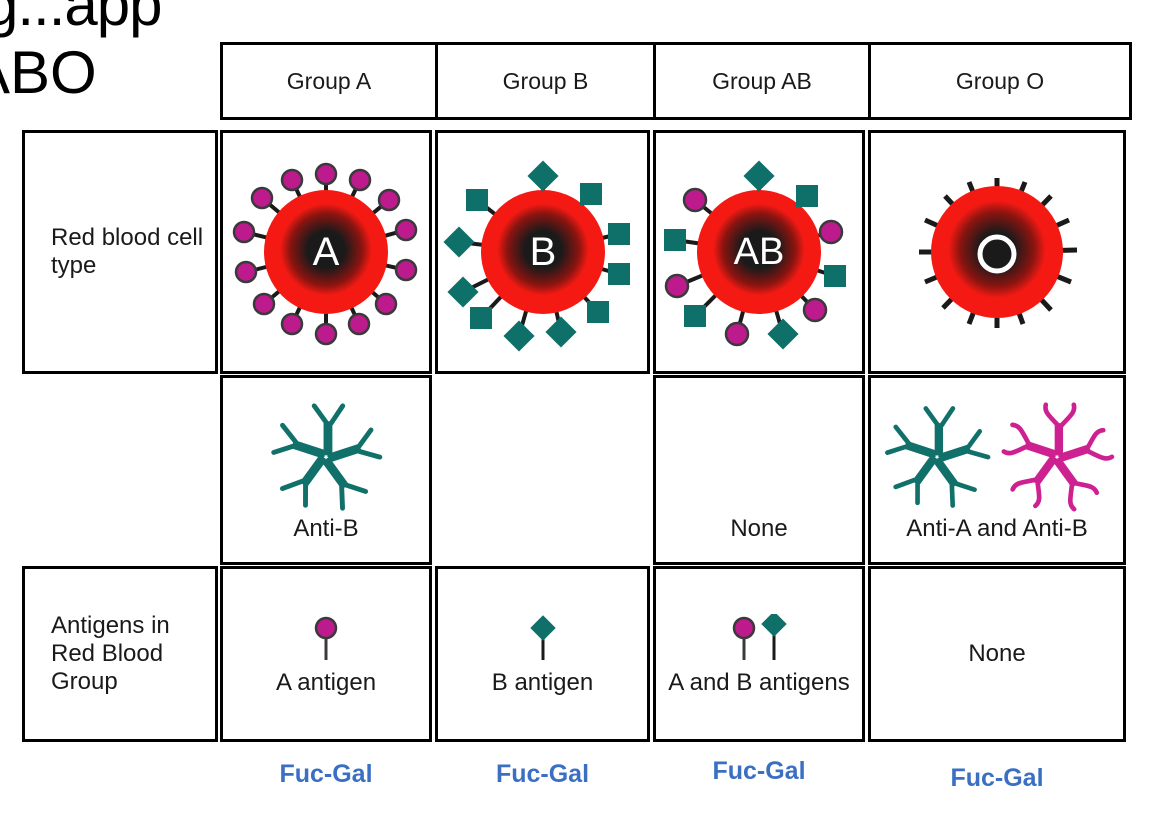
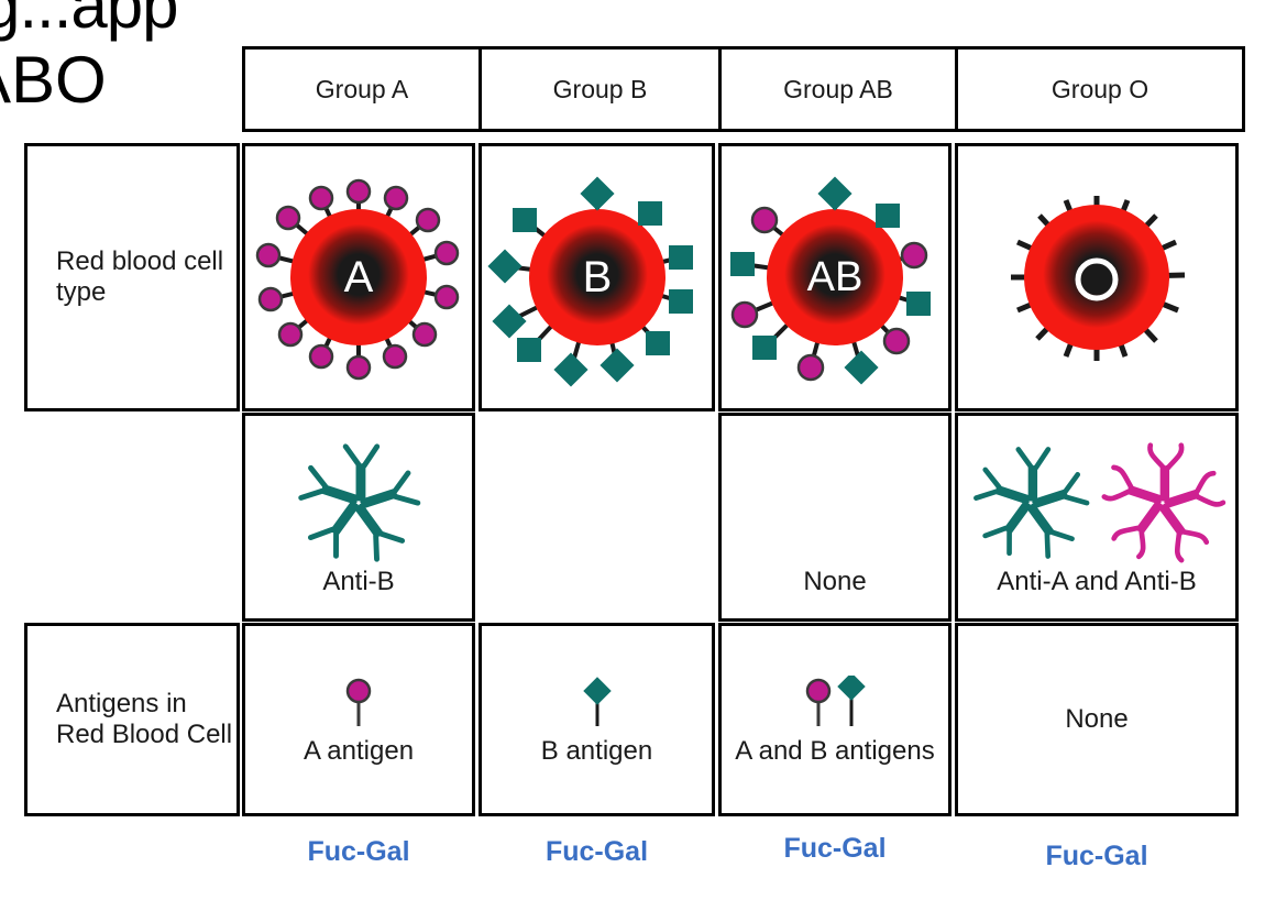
  g...app
  Group A
  Group B
  Group AB
  Group O
  Red blood cell type
  A
  B
  AB
  Anti-B
  None
  Anti-A and Anti-B
- Antigens in Red Blood Group
+ Antigens in Red Blood Cell
  A antigen
  B antigen
  A and B antigens
  None
  Fuc-Gal
  Fuc-Gal
  Fuc-Gal
  Fuc-Gal
